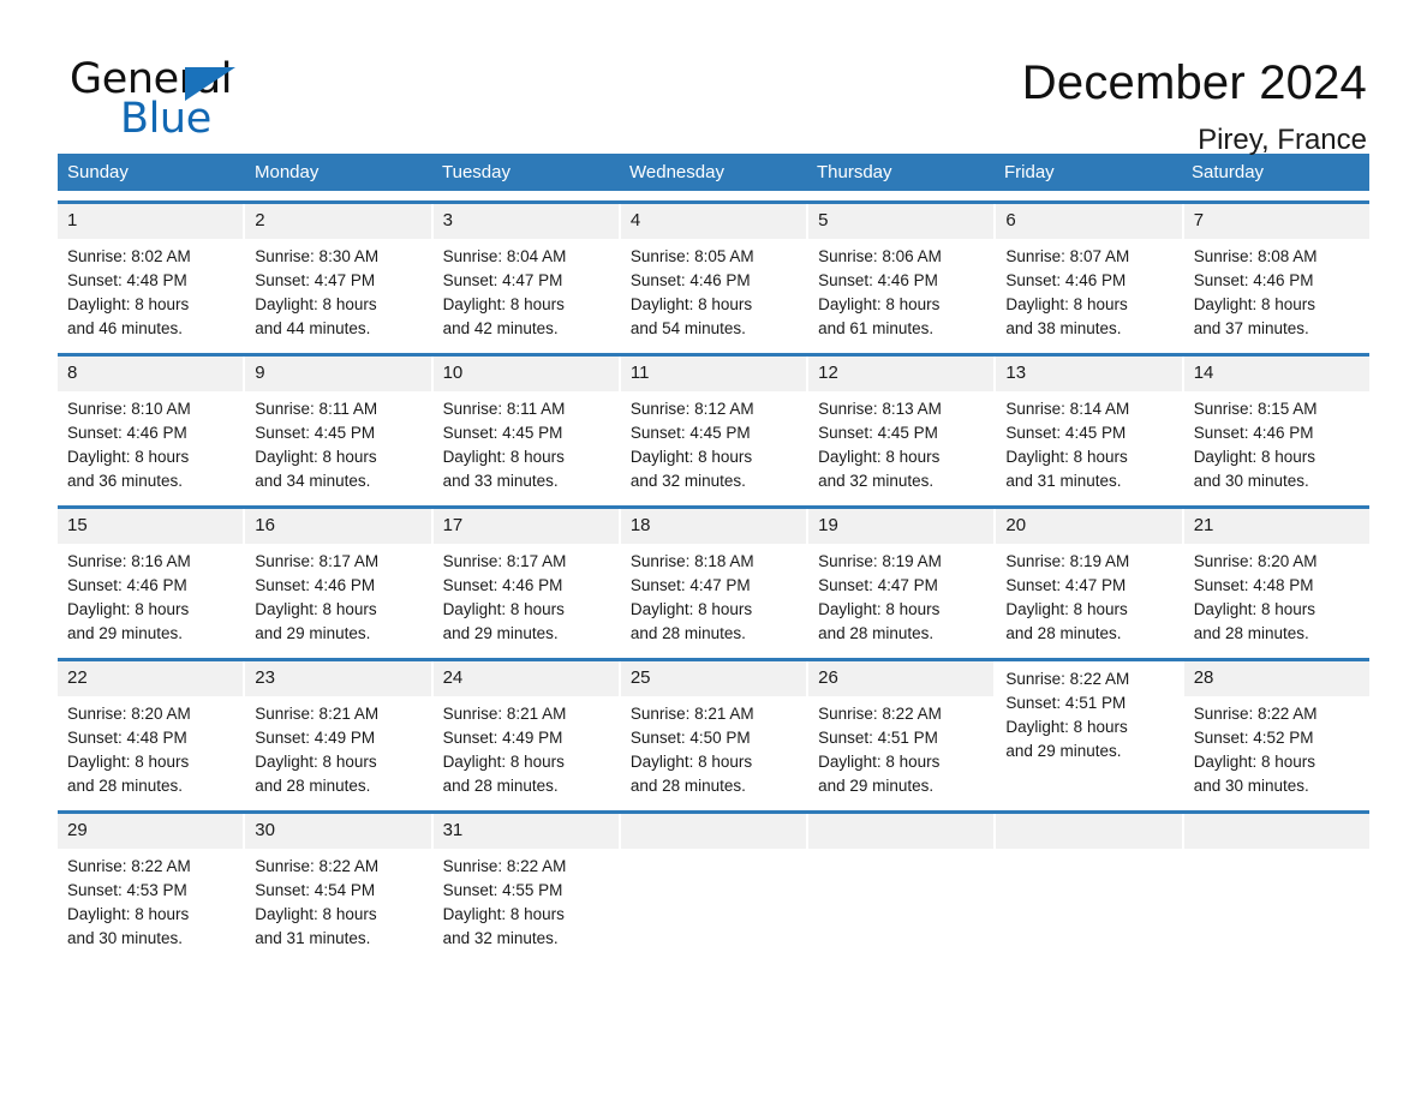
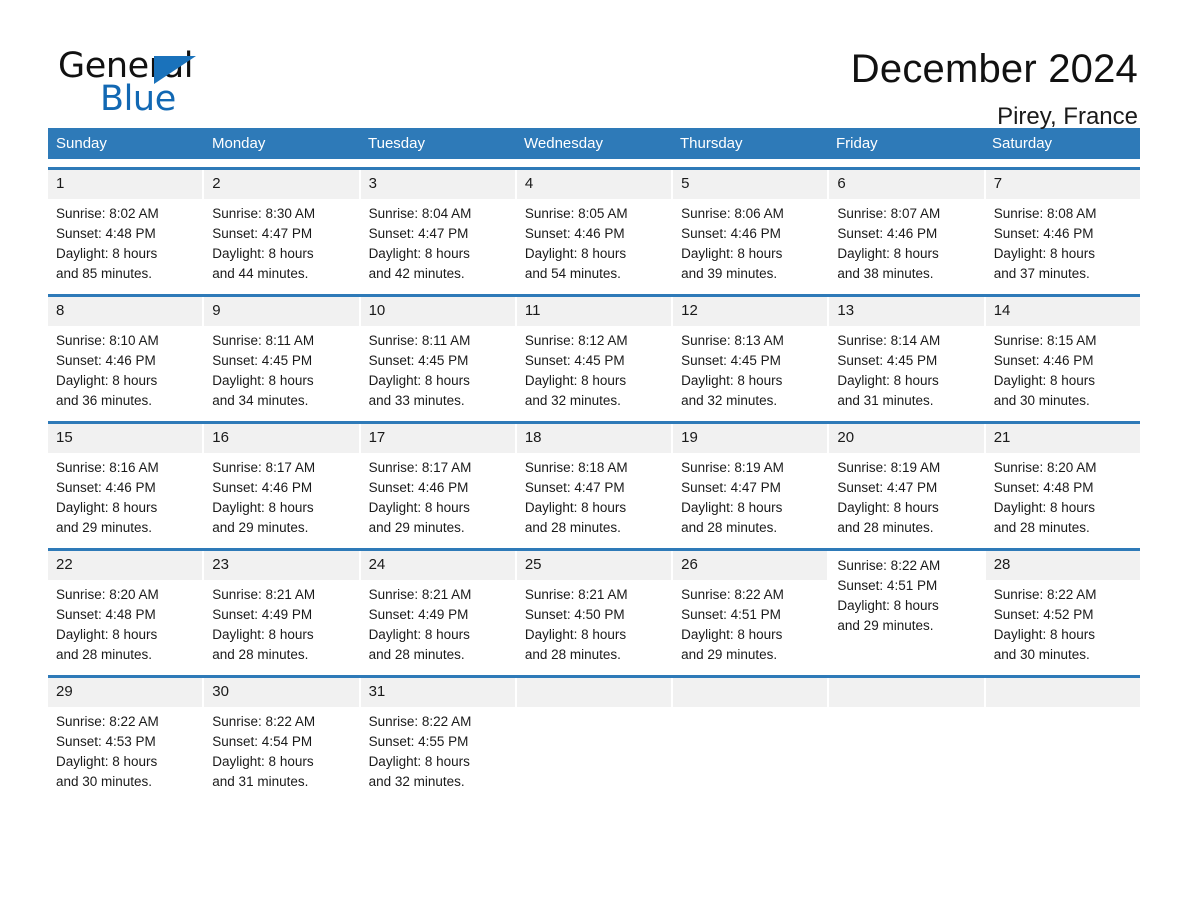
  General
  Blue
  December 2024
  Pirey, France
  Sunday
  Monday
  Tuesday
  Wednesday
  Thursday
  Friday
  Saturday
  1
  Sunrise: 8:02 AM
  Sunset: 4:48 PM
  Daylight: 8 hours
- and 46 minutes.
+ and 85 minutes.
  2
  Sunrise: 8:30 AM
  Sunset: 4:47 PM
  Daylight: 8 hours
  and 44 minutes.
  3
  Sunrise: 8:04 AM
  Sunset: 4:47 PM
  Daylight: 8 hours
  and 42 minutes.
  4
  Sunrise: 8:05 AM
  Sunset: 4:46 PM
  Daylight: 8 hours
  and 54 minutes.
  5
  Sunrise: 8:06 AM
  Sunset: 4:46 PM
  Daylight: 8 hours
- and 61 minutes.
+ and 39 minutes.
  6
  Sunrise: 8:07 AM
  Sunset: 4:46 PM
  Daylight: 8 hours
  and 38 minutes.
  7
  Sunrise: 8:08 AM
  Sunset: 4:46 PM
  Daylight: 8 hours
  and 37 minutes.
  8
  Sunrise: 8:10 AM
  Sunset: 4:46 PM
  Daylight: 8 hours
  and 36 minutes.
  9
  Sunrise: 8:11 AM
  Sunset: 4:45 PM
  Daylight: 8 hours
  and 34 minutes.
  10
  Sunrise: 8:11 AM
  Sunset: 4:45 PM
  Daylight: 8 hours
  and 33 minutes.
  11
  Sunrise: 8:12 AM
  Sunset: 4:45 PM
  Daylight: 8 hours
  and 32 minutes.
  12
  Sunrise: 8:13 AM
  Sunset: 4:45 PM
  Daylight: 8 hours
  and 32 minutes.
  13
  Sunrise: 8:14 AM
  Sunset: 4:45 PM
  Daylight: 8 hours
  and 31 minutes.
  14
  Sunrise: 8:15 AM
  Sunset: 4:46 PM
  Daylight: 8 hours
  and 30 minutes.
  15
  Sunrise: 8:16 AM
  Sunset: 4:46 PM
  Daylight: 8 hours
  and 29 minutes.
  16
  Sunrise: 8:17 AM
  Sunset: 4:46 PM
  Daylight: 8 hours
  and 29 minutes.
  17
  Sunrise: 8:17 AM
  Sunset: 4:46 PM
  Daylight: 8 hours
  and 29 minutes.
  18
  Sunrise: 8:18 AM
  Sunset: 4:47 PM
  Daylight: 8 hours
  and 28 minutes.
  19
  Sunrise: 8:19 AM
  Sunset: 4:47 PM
  Daylight: 8 hours
  and 28 minutes.
  20
  Sunrise: 8:19 AM
  Sunset: 4:47 PM
  Daylight: 8 hours
  and 28 minutes.
  21
  Sunrise: 8:20 AM
  Sunset: 4:48 PM
  Daylight: 8 hours
  and 28 minutes.
  22
  Sunrise: 8:20 AM
  Sunset: 4:48 PM
  Daylight: 8 hours
  and 28 minutes.
  23
  Sunrise: 8:21 AM
  Sunset: 4:49 PM
  Daylight: 8 hours
  and 28 minutes.
  24
  Sunrise: 8:21 AM
  Sunset: 4:49 PM
  Daylight: 8 hours
  and 28 minutes.
  25
  Sunrise: 8:21 AM
  Sunset: 4:50 PM
  Daylight: 8 hours
  and 28 minutes.
  26
  Sunrise: 8:22 AM
  Sunset: 4:51 PM
  Daylight: 8 hours
  and 29 minutes.
  Sunrise: 8:22 AM
  Sunset: 4:51 PM
  Daylight: 8 hours
  and 29 minutes.
  28
  Sunrise: 8:22 AM
  Sunset: 4:52 PM
  Daylight: 8 hours
  and 30 minutes.
  29
  Sunrise: 8:22 AM
  Sunset: 4:53 PM
  Daylight: 8 hours
  and 30 minutes.
  30
  Sunrise: 8:22 AM
  Sunset: 4:54 PM
  Daylight: 8 hours
  and 31 minutes.
  31
  Sunrise: 8:22 AM
  Sunset: 4:55 PM
  Daylight: 8 hours
  and 32 minutes.
